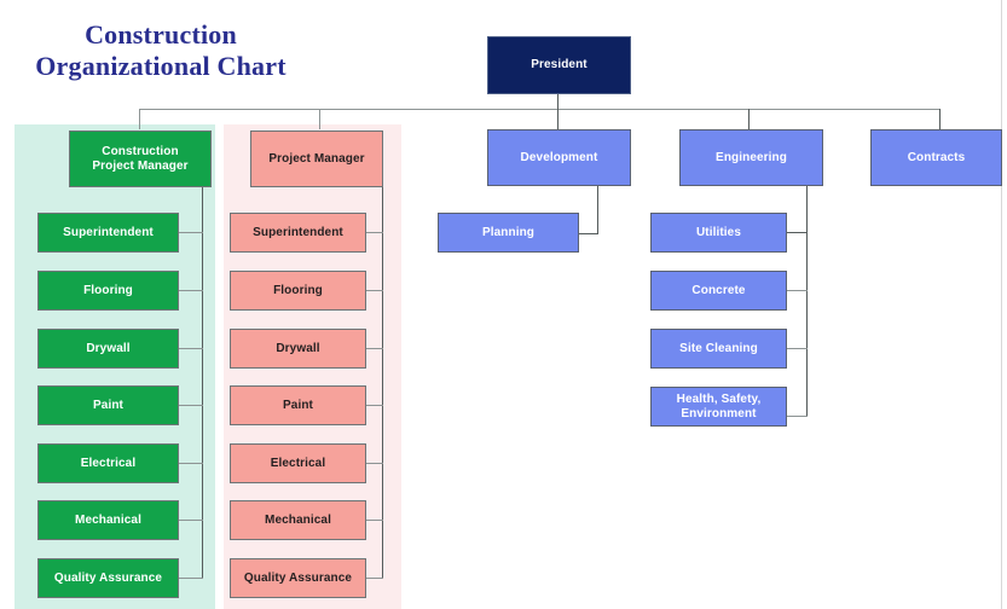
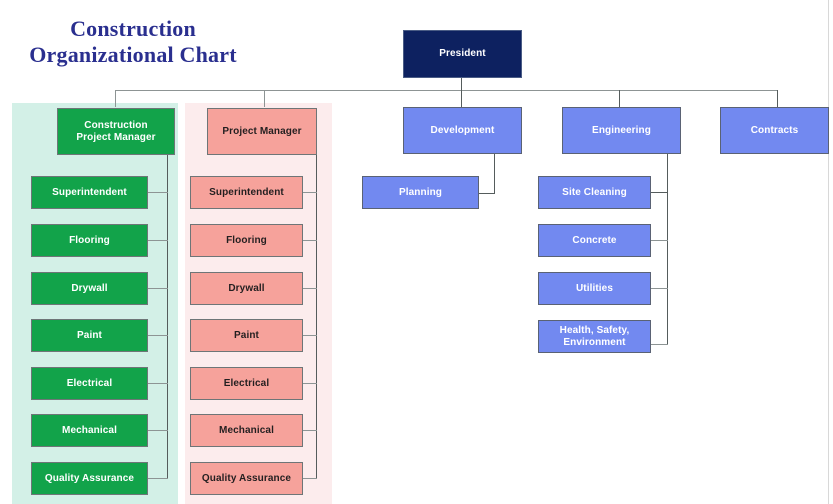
  Construction
  Organizational Chart
  President
  Development
  Engineering
  Contracts
  Planning
- Utilities
+ Site Cleaning
  Concrete
- Site Cleaning
+ Utilities
  Health, Safety,
  Environment
  Construction
  Project Manager
  Superintendent
  Flooring
  Drywall
  Paint
  Electrical
  Mechanical
  Quality Assurance
  Project Manager
  Superintendent
  Flooring
  Drywall
  Paint
  Electrical
  Mechanical
  Quality Assurance
